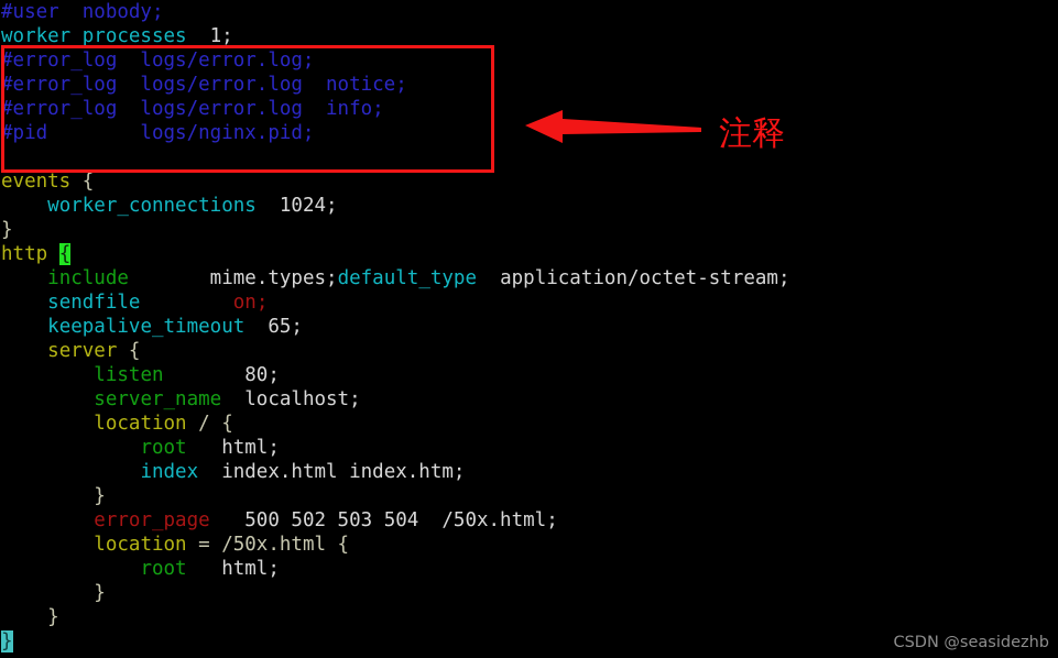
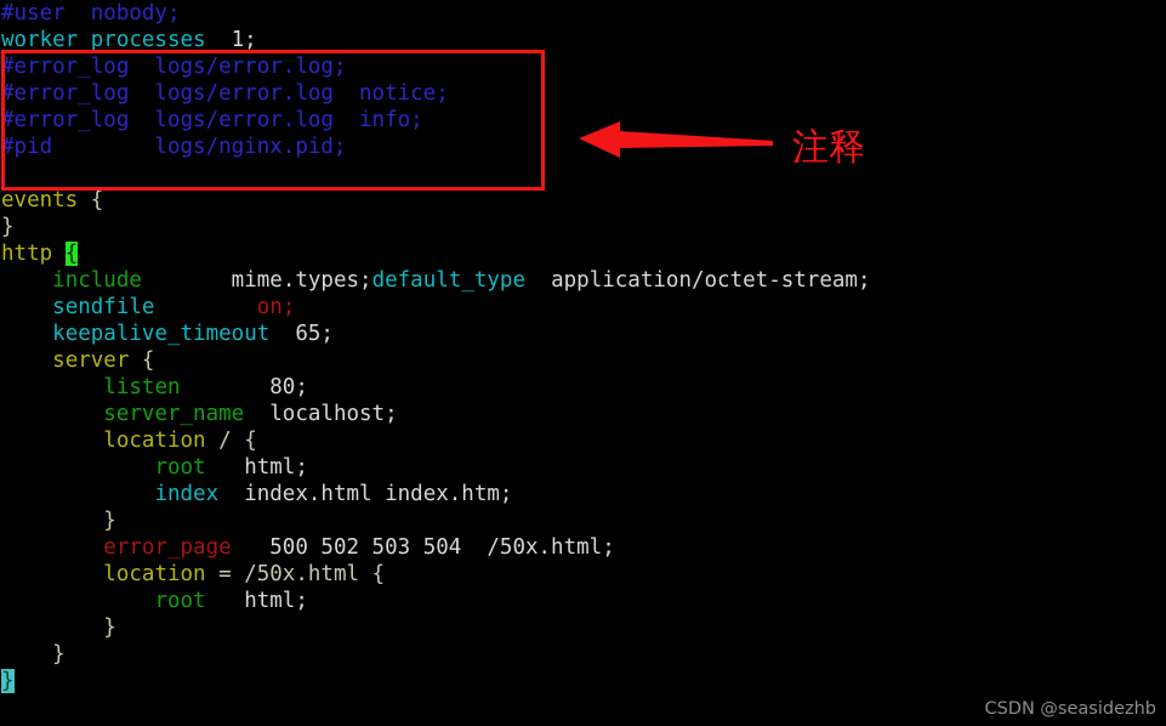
  #user nobody;
  worker_processes 1;
  #error_log logs/error.log;
  #error_log logs/error.log notice;
  #error_log logs/error.log info;
  #pid logs/nginx.pid;
  events {
- worker_connections 1024;
  }
  http {
  include mime.types;default_type application/octet-stream;
  sendfile on;
  keepalive_timeout 65;
  server {
  listen 80;
  server_name localhost;
  location / {
  root html;
  index index.html index.htm;
  }
  error_page 500 502 503 504 /50x.html;
  location = /50x.html {
  root html;
  }
  }
  }
  注释
  CSDN @seasidezhb
